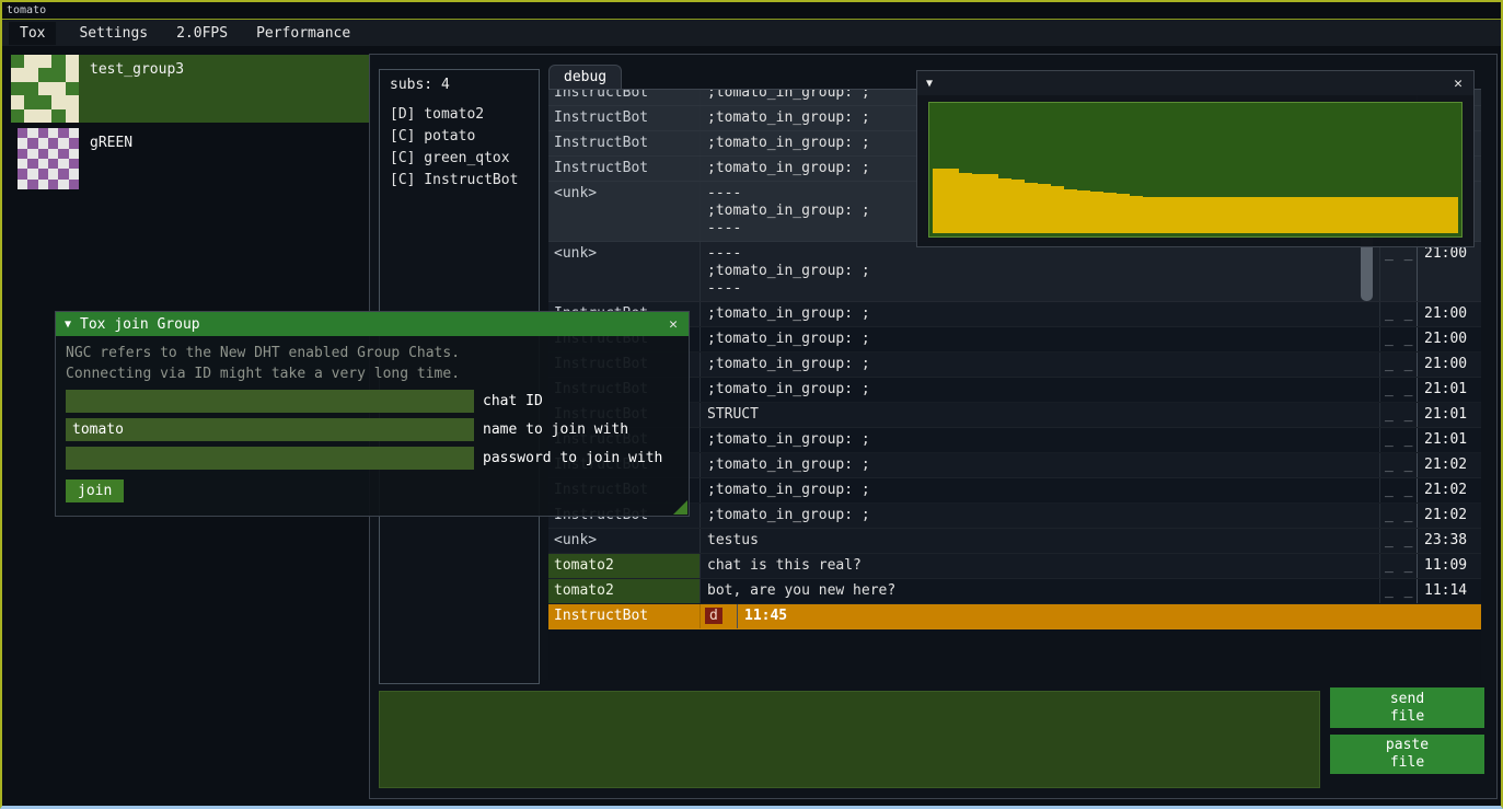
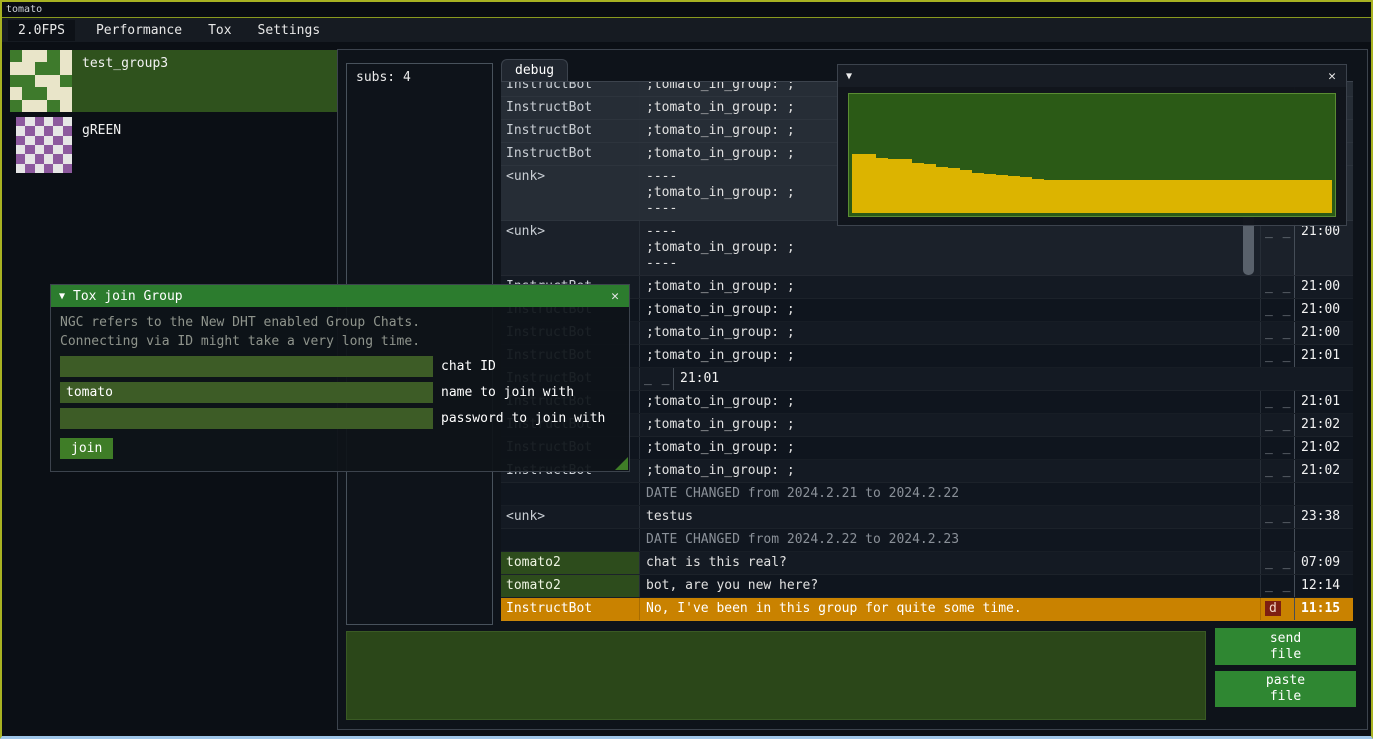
  tomato
- Tox
+ 2.0FPS
- Settings
+ Performance
- 2.0FPS
+ Tox
- Performance
+ Settings
  test_group3
  gREEN
  subs: 4
- [D] tomato2
- [C] potato
- [C] green_qtox
- [C] InstructBot
  debug
  InstructBot
  ;tomato_in_group: ;
  InstructBot
  ;tomato_in_group: ;
  InstructBot
  ;tomato_in_group: ;
  InstructBot
  ;tomato_in_group: ;
  <unk>
  ----
  ;tomato_in_group: ;
  ----
  <unk>
  ----
  ;tomato_in_group: ;
  ----
  _ _
  21:00
  ;tomato_in_group: ;
  _ _
  21:00
  ;tomato_in_group: ;
  _ _
  21:00
  ;tomato_in_group: ;
  _ _
  21:00
  ;tomato_in_group: ;
  _ _
  21:01
- STRUCT
  _ _
  21:01
  ;tomato_in_group: ;
  _ _
  21:01
  ;tomato_in_group: ;
  _ _
  21:02
  ;tomato_in_group: ;
  _ _
  21:02
  ;tomato_in_group: ;
  _ _
  21:02
+ DATE CHANGED from 2024.2.21 to 2024.2.22
  <unk>
  testus
  _ _
  23:38
+ DATE CHANGED from 2024.2.22 to 2024.2.23
  tomato2
  chat is this real?
  _ _
- 11:09
+ 07:09
  tomato2
  bot, are you new here?
  _ _
- 11:14
+ 12:14
  InstructBot
+ No, I've been in this group for quite some time.
  d
- 11:45
+ 11:15
  send
  file
  paste
  file
  ▼
  Tox join Group
  ✕
  NGC refers to the New DHT enabled Group Chats.
  Connecting via ID might take a very long time.
  chat ID
  tomato
  name to join with
  password to join with
  join
  ▼
  ✕
